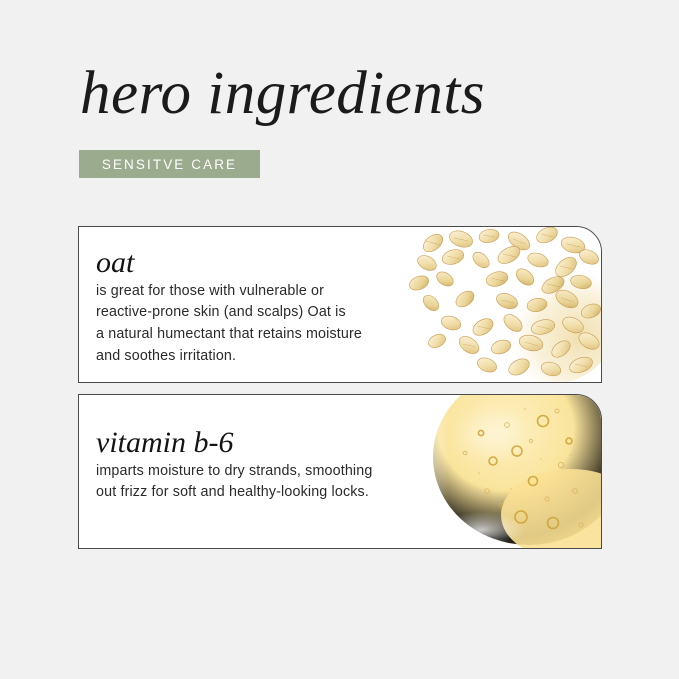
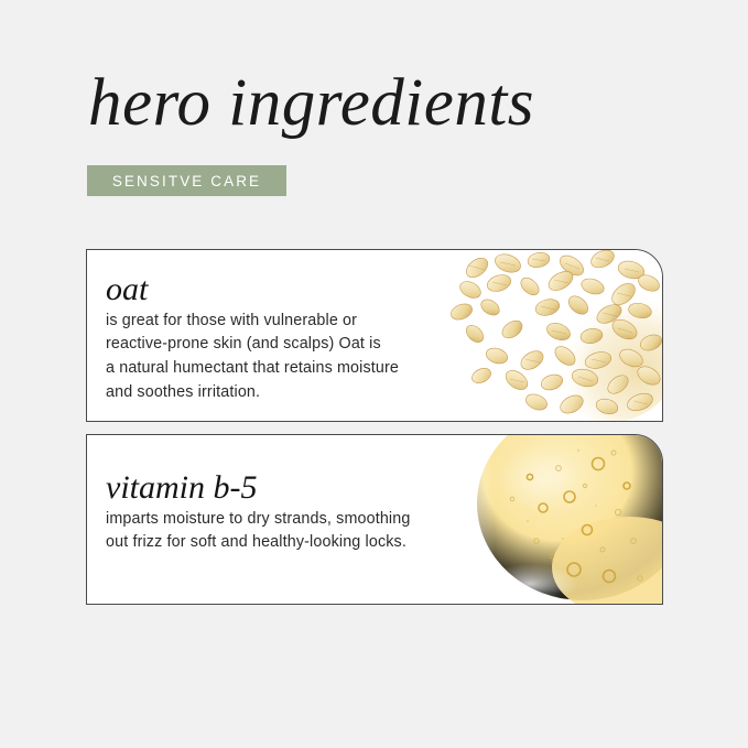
  hero ingredients
  SENSITVE CARE
  oat
  is great for those with vulnerable or
  reactive-prone skin (and scalps) Oat is
  a natural humectant that retains moisture
  and soothes irritation.
- vitamin b-6
+ vitamin b-5
  imparts moisture to dry strands, smoothing
  out frizz for soft and healthy-looking locks.
